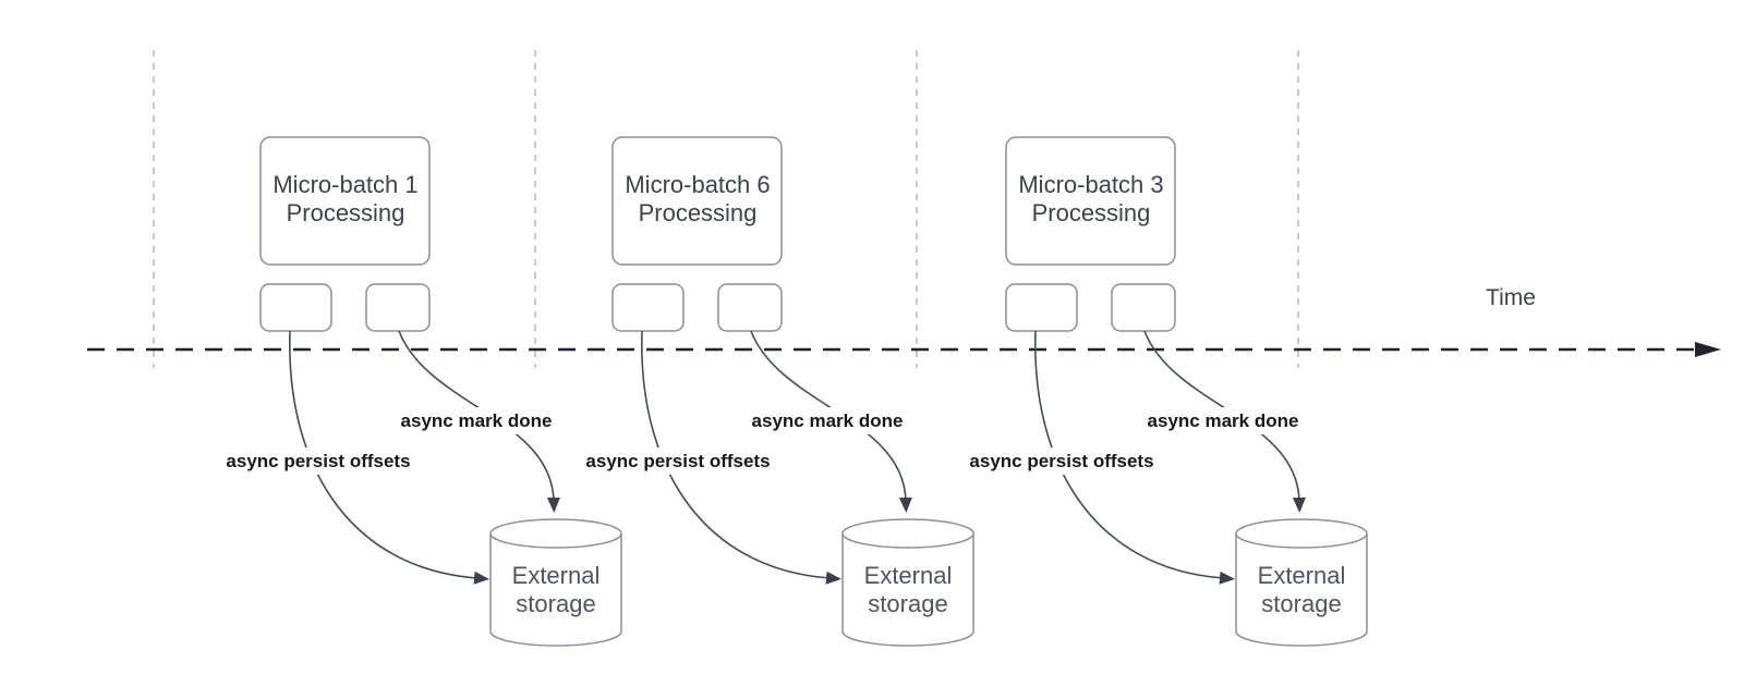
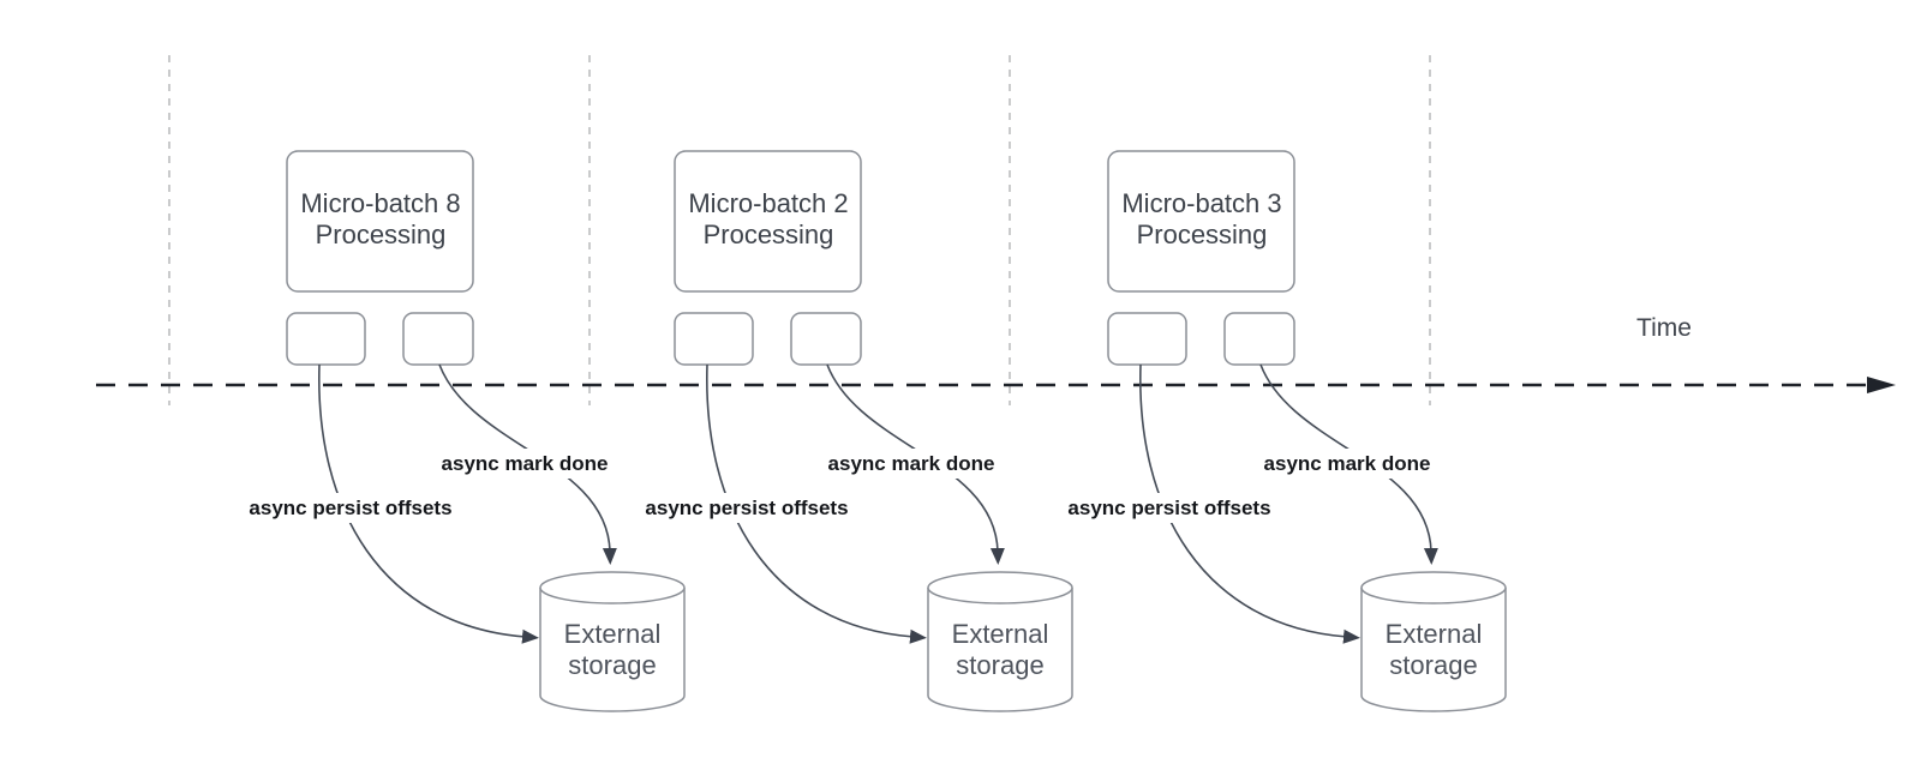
  Time
  async persist offsets
  async mark done
- Micro-batch 1
+ Micro-batch 8
  Processing
  External
  storage
  async persist offsets
  async mark done
- Micro-batch 6
+ Micro-batch 2
  Processing
  External
  storage
  async persist offsets
  async mark done
  Micro-batch 3
  Processing
  External
  storage
